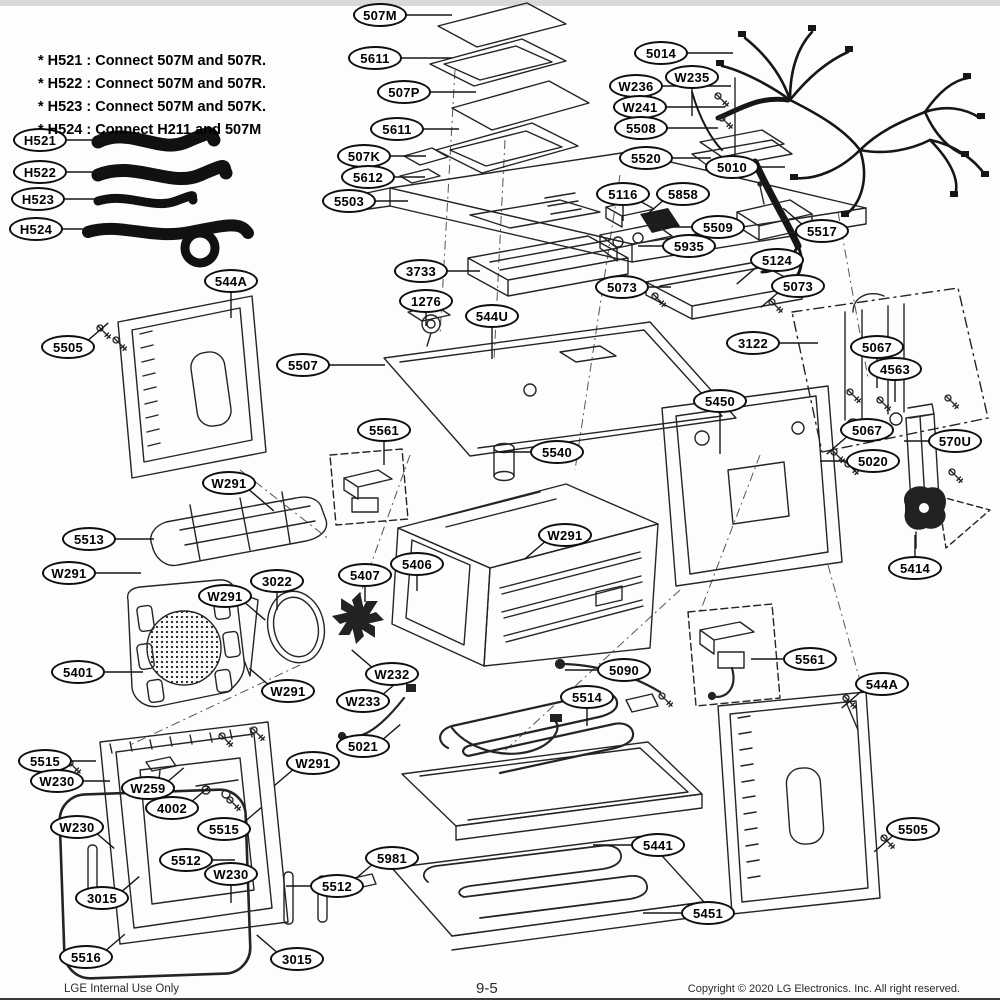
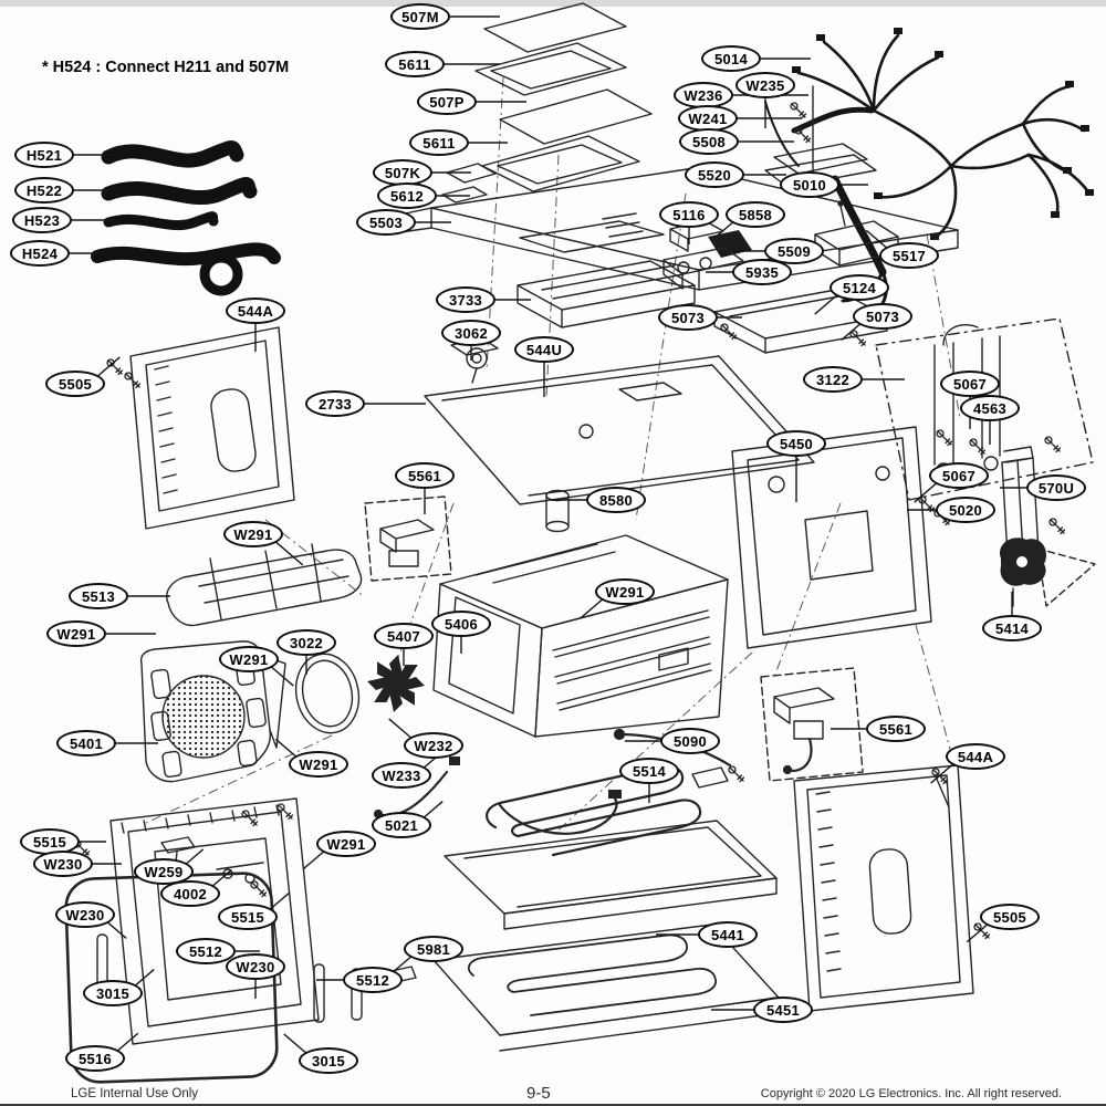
  H521
  H522
  H523
  H524
  507M
  5611
  507P
  5611
  507K
  5612
  5503
  5014
  W235
  W236
  W241
  5508
  5520
  5010
  5116
  5858
  5509
  5517
  5935
  5124
  5073
  5073
  3733
- 1276
+ 3062
  544U
  3122
  5067
  4563
  544A
  5505
- 5507
+ 2733
  5561
- 5540
+ 8580
  5450
  5067
  570U
  5020
  W291
  5513
  W291
  W291
  3022
  5406
  5407
  W291
  5414
  5401
  W291
  W232
  W233
  5090
  5514
  5561
  544A
  5021
  W291
  5515
  W230
  W259
  4002
  5515
  W230
  5512
  W230
  3015
  5516
  3015
  5512
  5981
  5441
  5451
  5505
- * H521 : Connect 507M and 507R.
- * H522 : Connect 507M and 507R.
- * H523 : Connect 507M and 507K.
  * H524 : Connect H211 and 507M
  LGE Internal Use Only
  9-5
  Copyright © 2020 LG Electronics. Inc. All right reserved.
